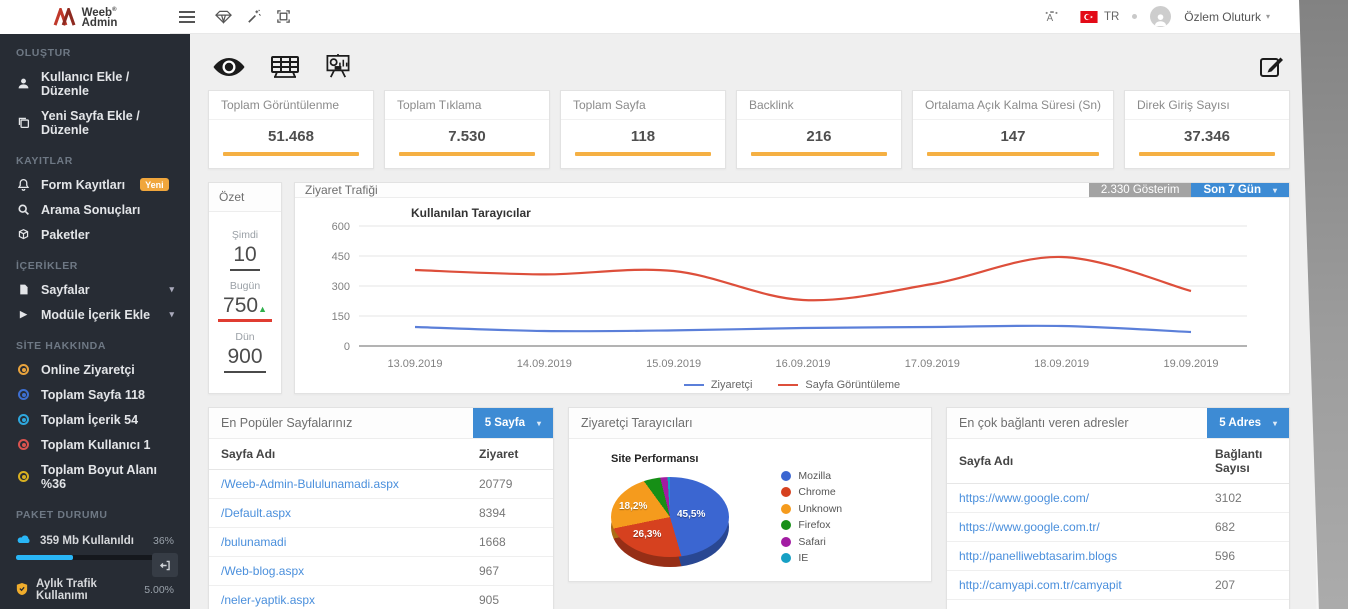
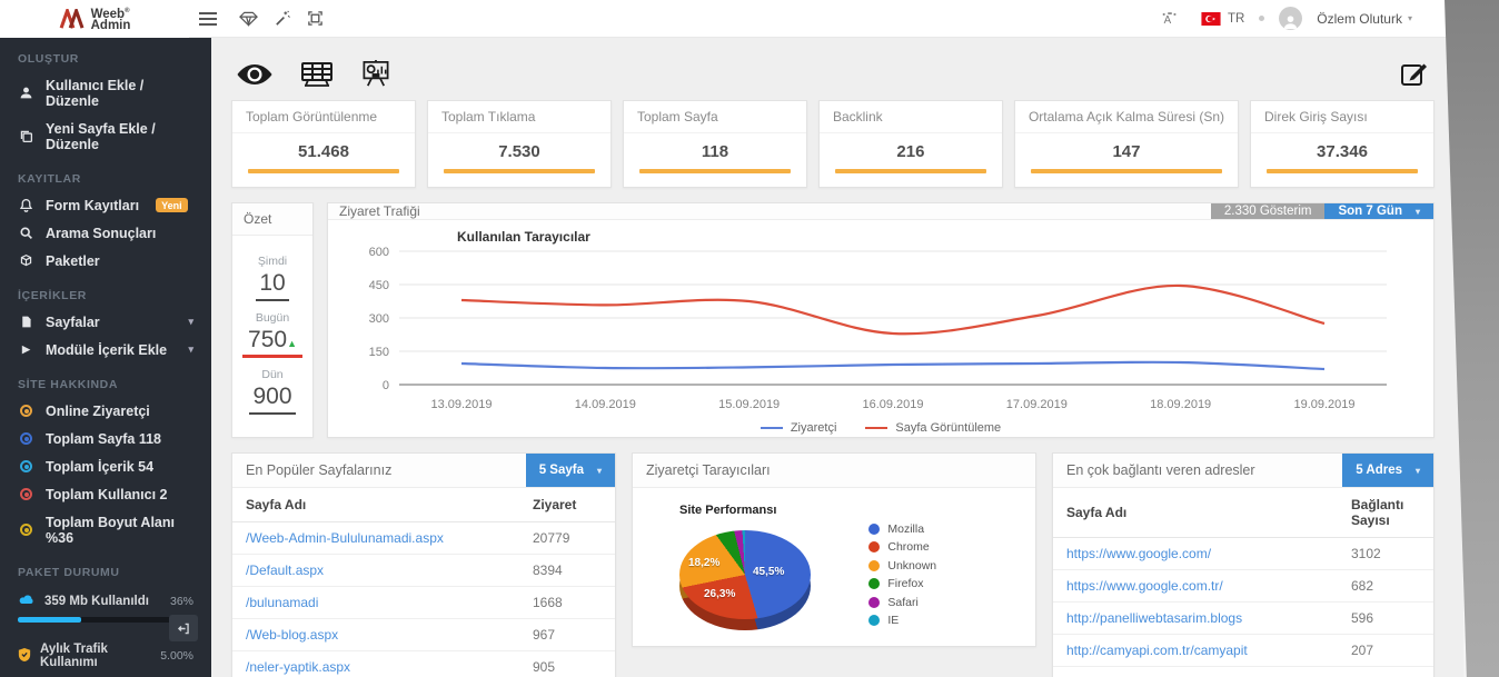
  Weeb
  Admin
  A
  TR
  Özlem Oluturk
  ▾
  OLUŞTUR
  Kullanıcı Ekle / Düzenle
  Yeni Sayfa Ekle / Düzenle
  KAYITLAR
  Form Kayıtları
  Yeni
  Arama Sonuçları
  Paketler
  İÇERİKLER
  Sayfalar
  ▾
  ▶
  Modüle İçerik Ekle
  ▾
  SİTE HAKKINDA
  Online Ziyaretçi
  Toplam Sayfa 118
  Toplam İçerik 54
- Toplam Kullanıcı 1
+ Toplam Kullanıcı 2
  Toplam Boyut Alanı %36
  PAKET DURUMU
  359 Mb Kullanıldı
  36%
  Aylık Trafik Kullanımı
  5.00%
  Toplam Görüntülenme
  51.468
  Toplam Tıklama
  7.530
  Toplam Sayfa
  118
  Backlink
  216
  Ortalama Açık Kalma Süresi (Sn)
  147
  Direk Giriş Sayısı
  37.346
  Özet
  Şimdi
  10
  Bugün
  750▲
  Dün
  900
  Ziyaret Trafiği
  2.330 Gösterim
  Son 7 Gün
  ▾
  0
  150
  300
  450
  600
  13.09.2019
  14.09.2019
  15.09.2019
  16.09.2019
  17.09.2019
  18.09.2019
  19.09.2019
  Kullanılan Tarayıcılar
  Ziyaretçi
  Sayfa Görüntüleme
  En Popüler Sayfalarınız
  5 Sayfa
  ▾
  Sayfa Adı	Ziyaret
  /Weeb-Admin-Bululunamadi.aspx	20779
  /Default.aspx	8394
  /bulunamadi	1668
  /Web-blog.aspx	967
  /neler-yaptik.aspx	905
  Ziyaretçi Tarayıcıları
  Site Performansı
  45,5%
  26,3%
  18,2%
  Mozilla
  Chrome
  Unknown
  Firefox
  Safari
  IE
  En çok bağlantı veren adresler
  5 Adres
  ▾
  Sayfa Adı	Bağlantı Sayısı
  https://www.google.com/	3102
  https://www.google.com.tr/	682
  http://panelliwebtasarim.blogs	596
  http://camyapi.com.tr/camyapit	207
